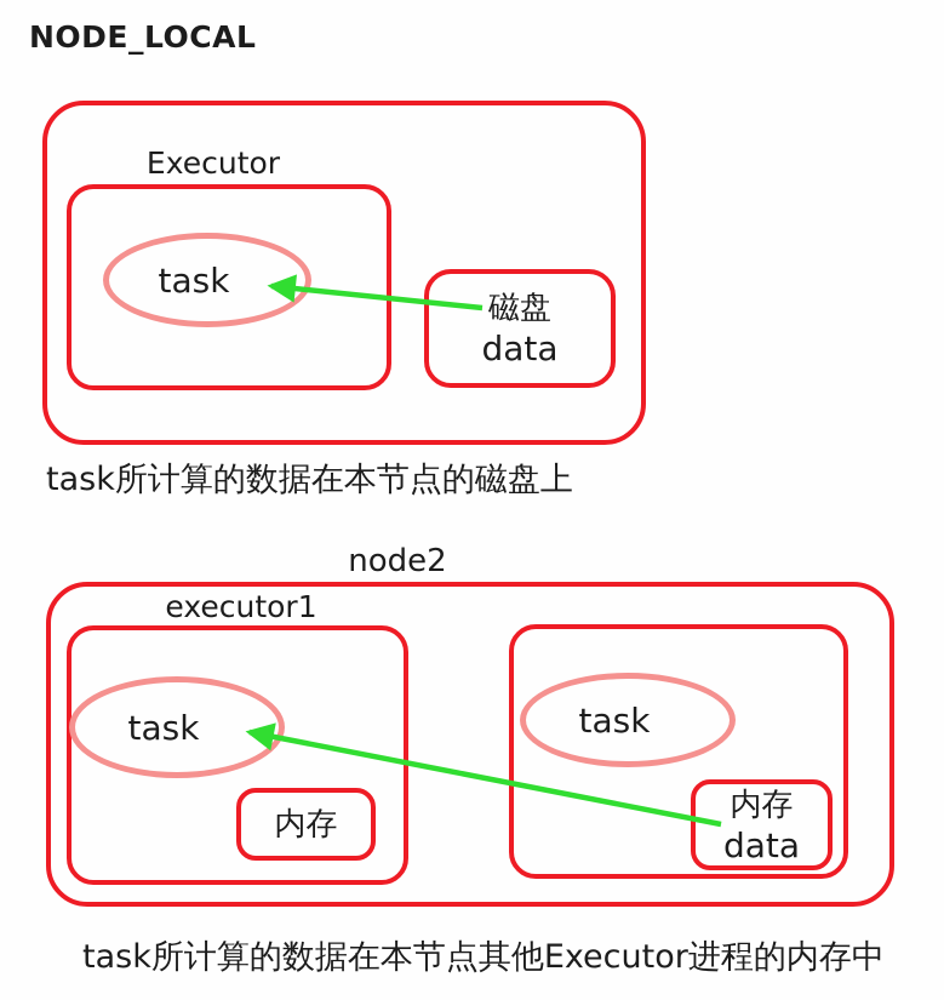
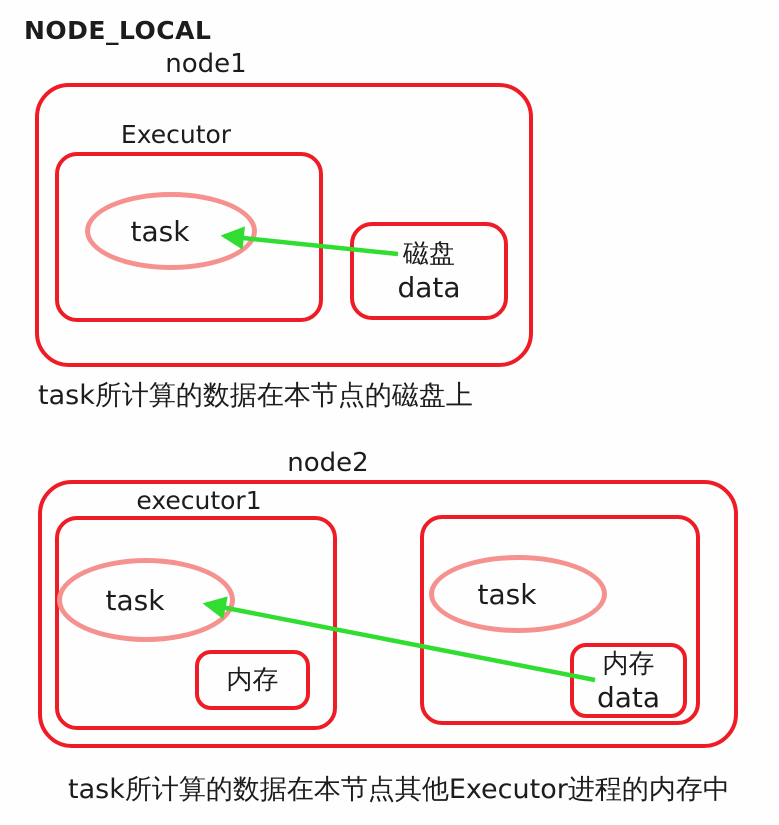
  NODE_LOCAL
+ node1
  Executor
  task
  磁盘
  data
  task所计算的数据在本节点的磁盘上
  node2
  executor1
  task
  内存
  task
  内存
  data
  task所计算的数据在本节点其他Executor进程的内存中
